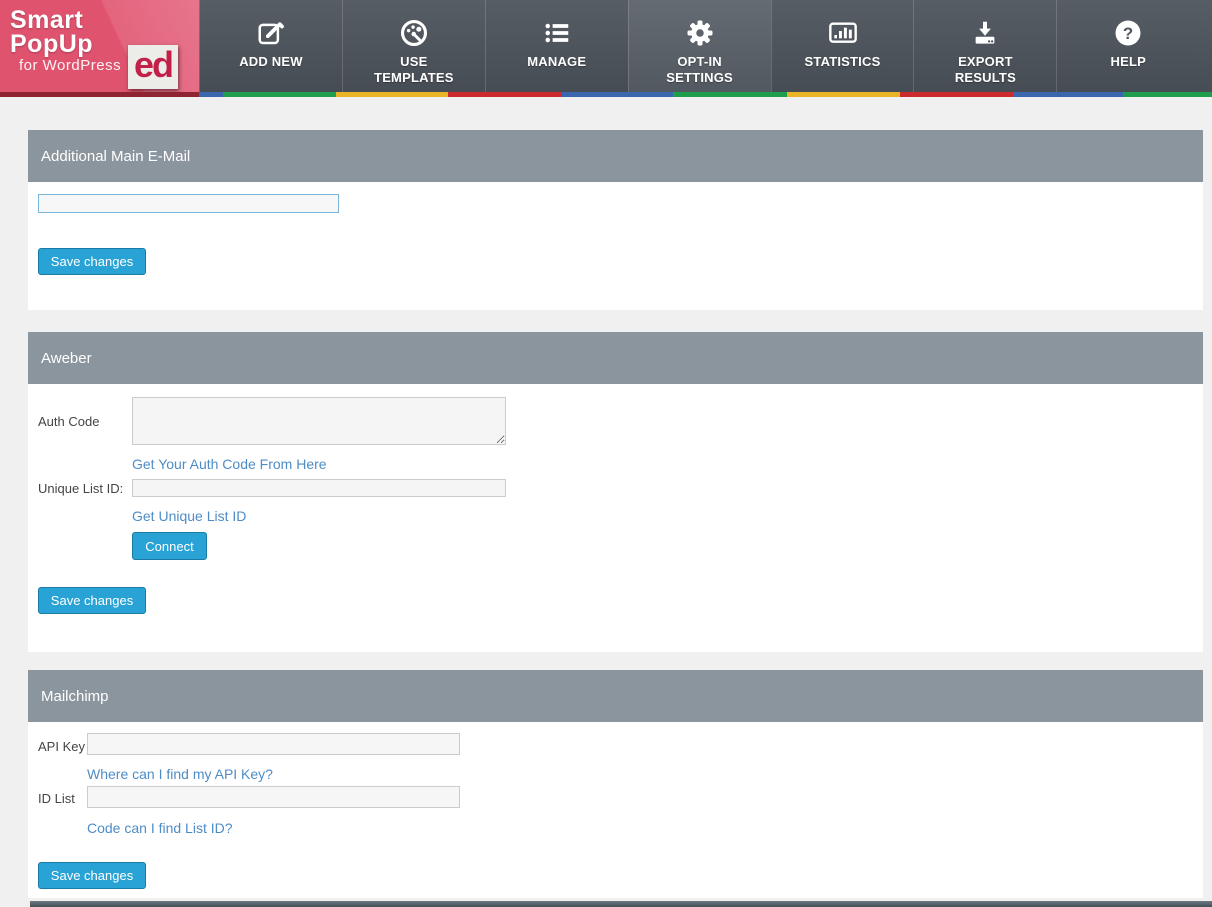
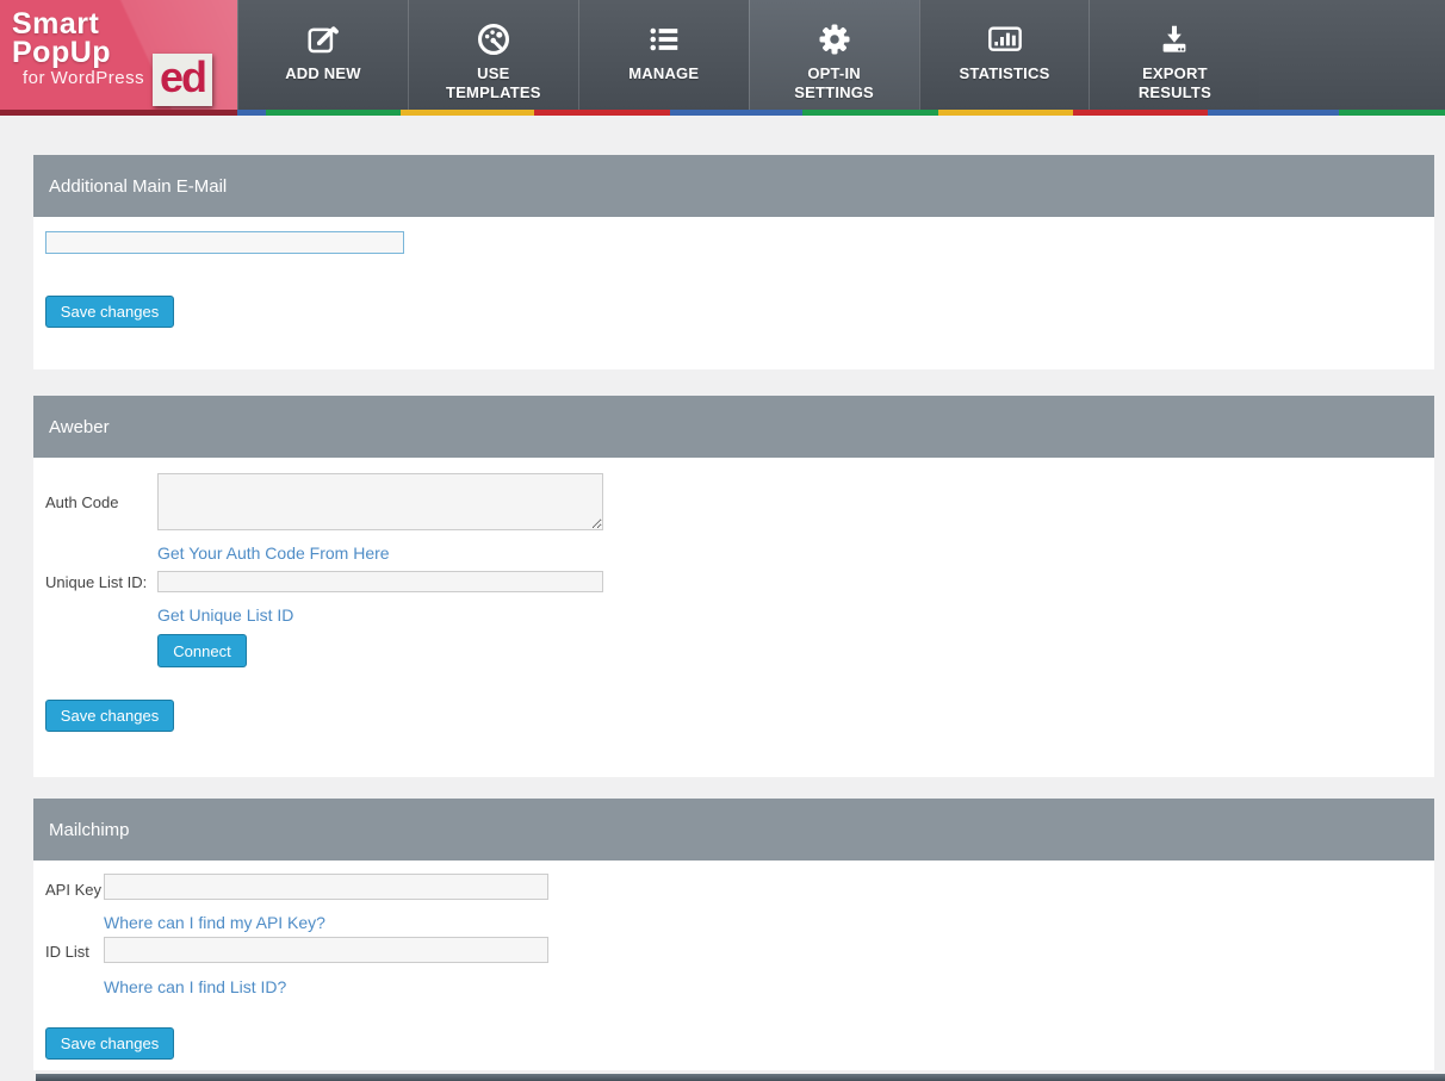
  ed
  ADD NEW
  USE TEMPLATES
  MANAGE
  OPT-IN SETTINGS
  STATISTICS
  EXPORT RESULTS
- ?
- HELP
  Additional Main E-Mail
  Save changes
  Aweber
  Auth Code
  Get Your Auth Code From Here
  Unique List ID:
  Get Unique List ID
  Connect
  Save changes
  Mailchimp
  API Key
  Where can I find my API Key?
  ID List
- Code can I find List ID?
+ Where can I find List ID?
  Save changes
